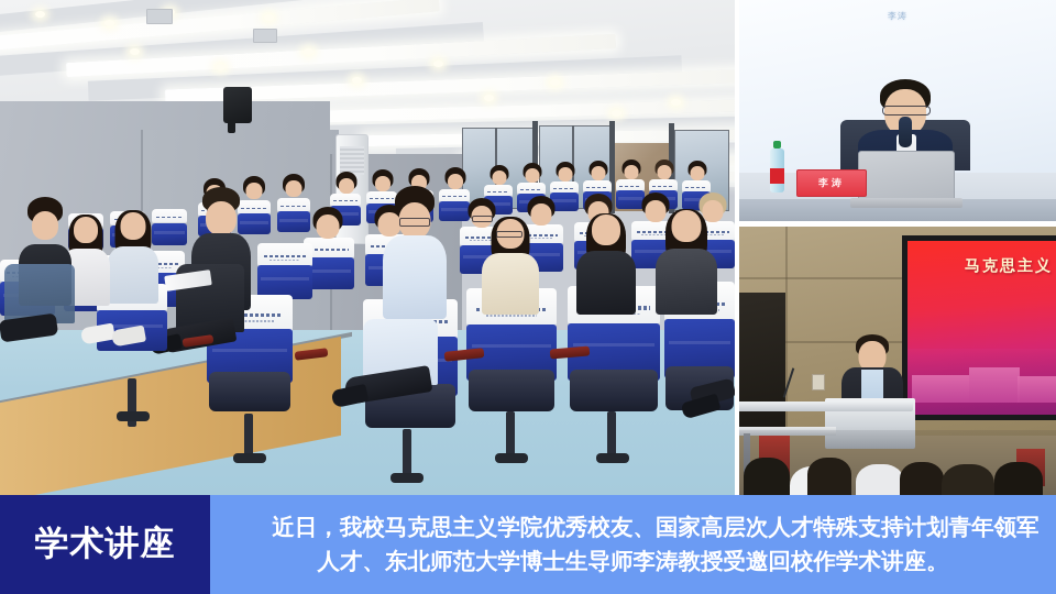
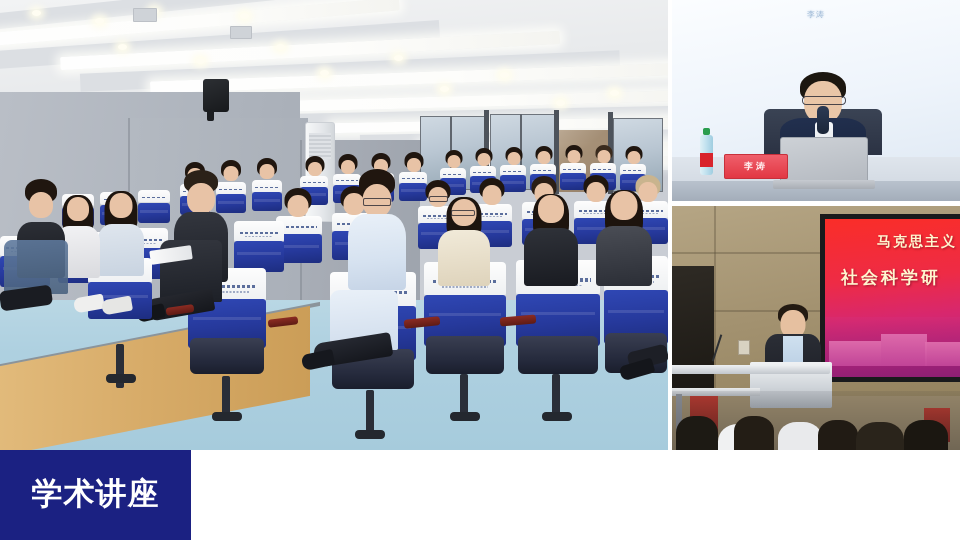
  李涛
  李涛
  马克思主义
+ 社会科学研
  学术讲座
- 近日，我校马克思主义学院优秀校友、国家高层次人才特殊支持计划青年领军人才、东北师范大学博士生导师李涛教授受邀回校作学术讲座。
